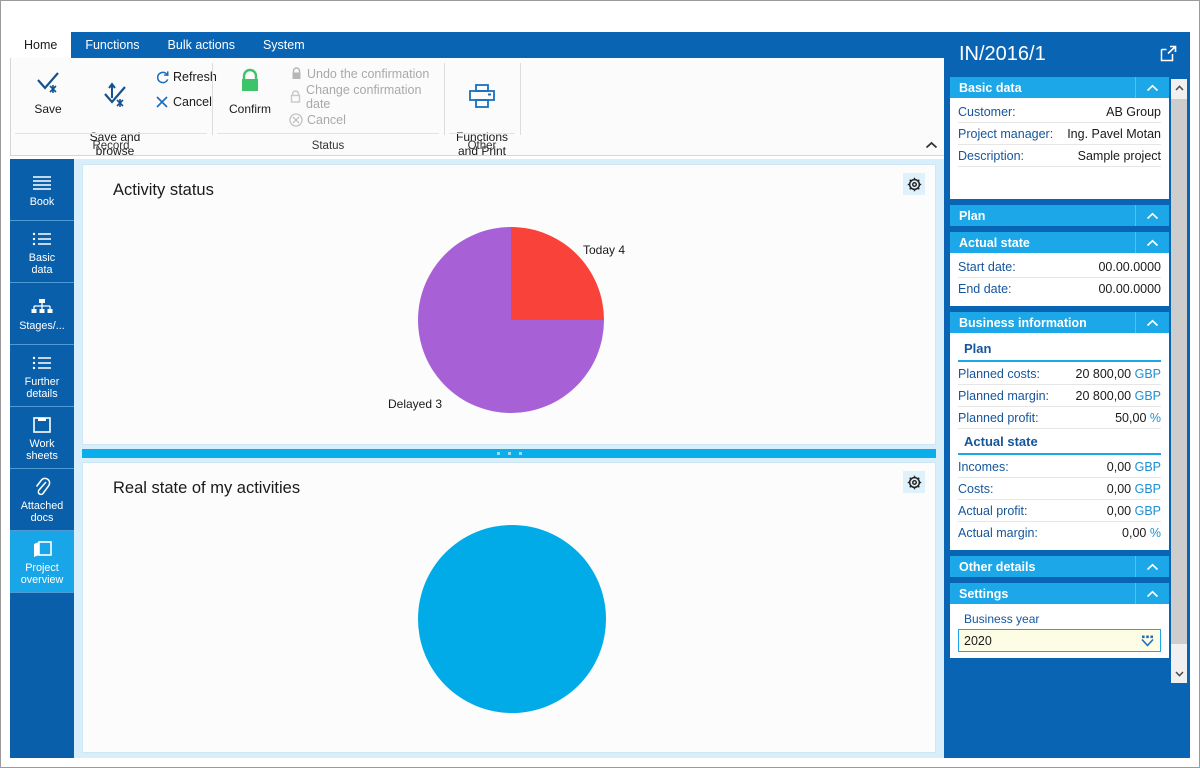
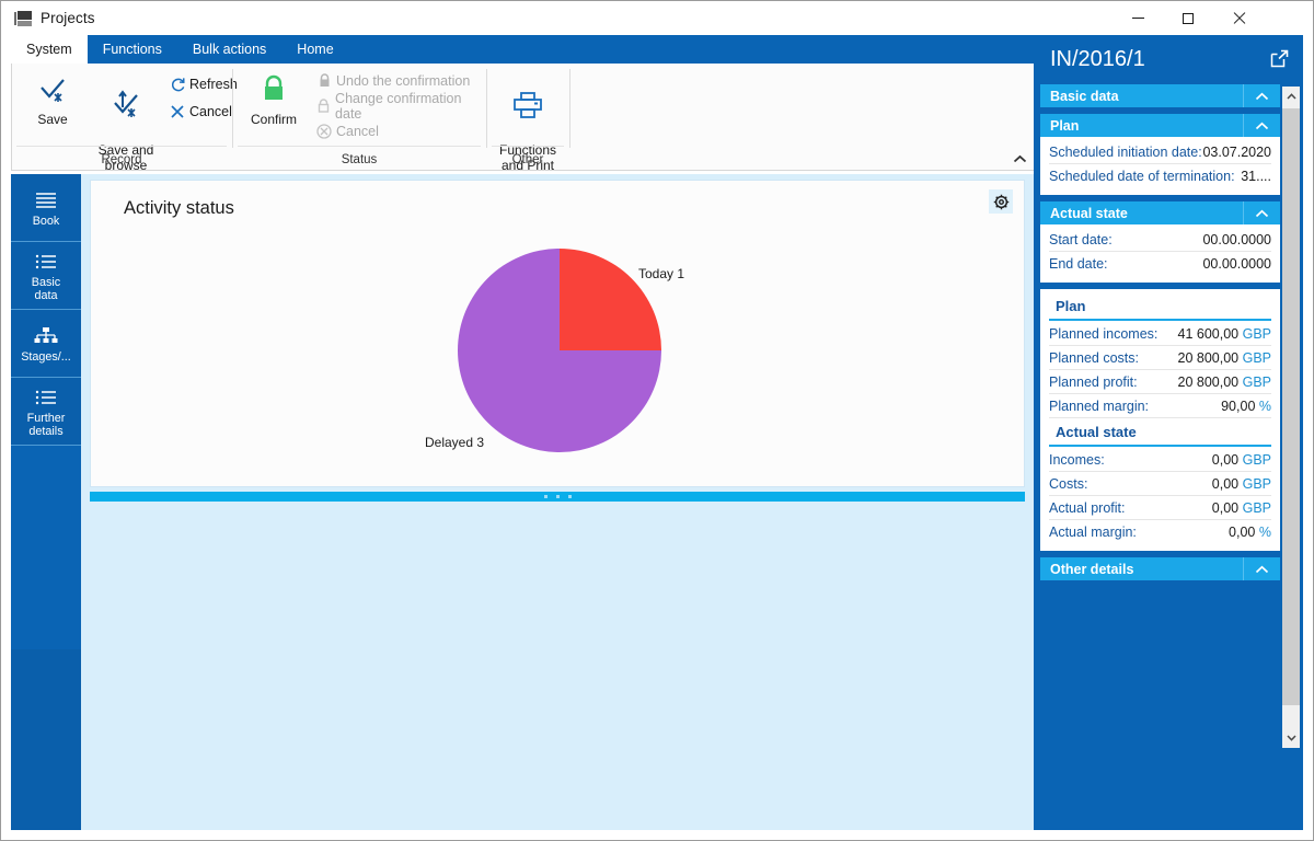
+ Projects
- Home
+ System
  Functions
  Bulk actions
- System
+ Home
  Save
  Save and
  browse
  Refresh
  Cancel
  Record
  Confirm
  Undo the confirmation
  Change confirmation date
  Cancel
  Status
  Functions
  and Print
  Other
  Book
  Basic
  data
  Stages/...
  Further
  details
- Work
- sheets
- Attached
- docs
- Project
- overview
  Activity status
- Today 4
+ Today 1
  Delayed 3
- Real state of my activities
  IN/2016/1
  Basic data
- Customer:
- AB Group
- Project manager:
- Ing. Pavel Motan
- Description:
- Sample project
  Plan
+ Scheduled initiation date:
+ 03.07.2020
+ Scheduled date of termination:
+ 31....
  Actual state
  Start date:
  00.00.0000
  End date:
  00.00.0000
- Business information
  Plan
+ Planned incomes:
+ 41 600,00 GBP
  Planned costs:
  20 800,00 GBP
- Planned margin:
+ Planned profit:
  20 800,00 GBP
- Planned profit:
+ Planned margin:
- 50,00 %
+ 90,00 %
  Actual state
  Incomes:
  0,00 GBP
  Costs:
  0,00 GBP
  Actual profit:
  0,00 GBP
  Actual margin:
  0,00 %
  Other details
- Settings
- Business year
- 2020
